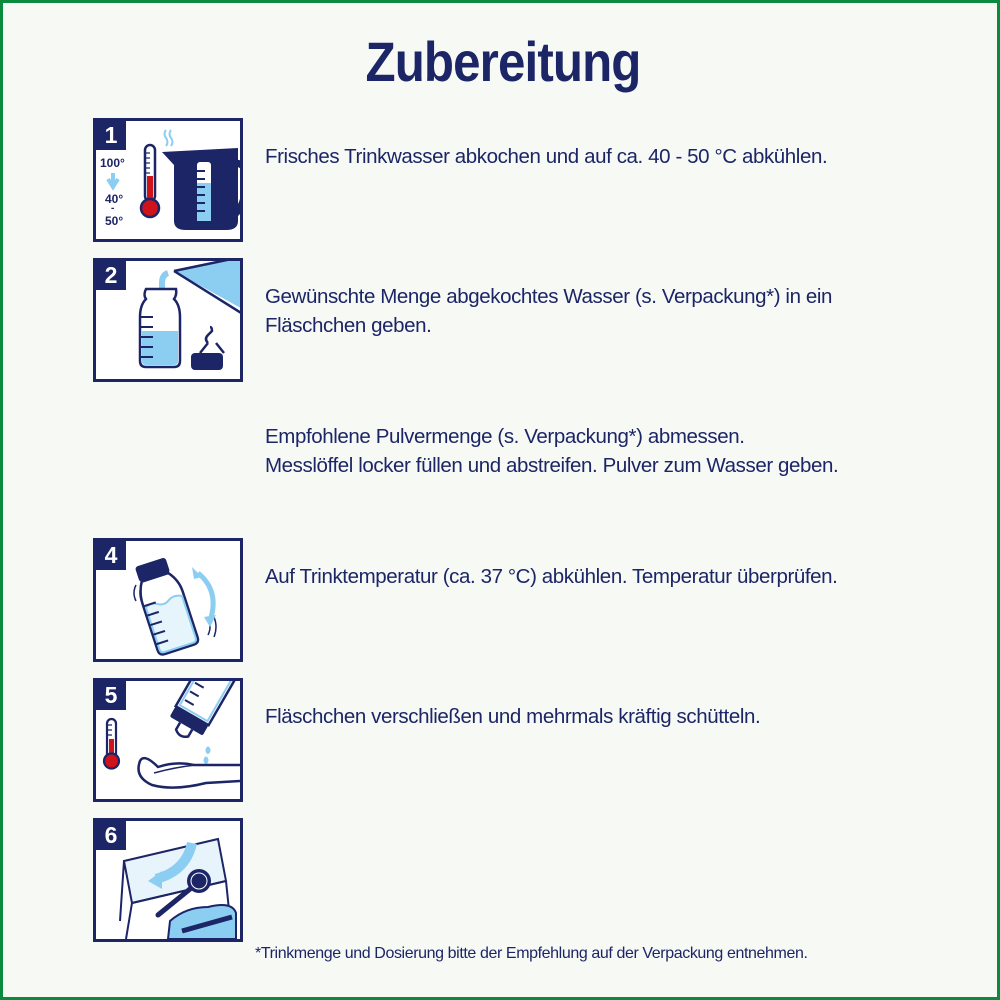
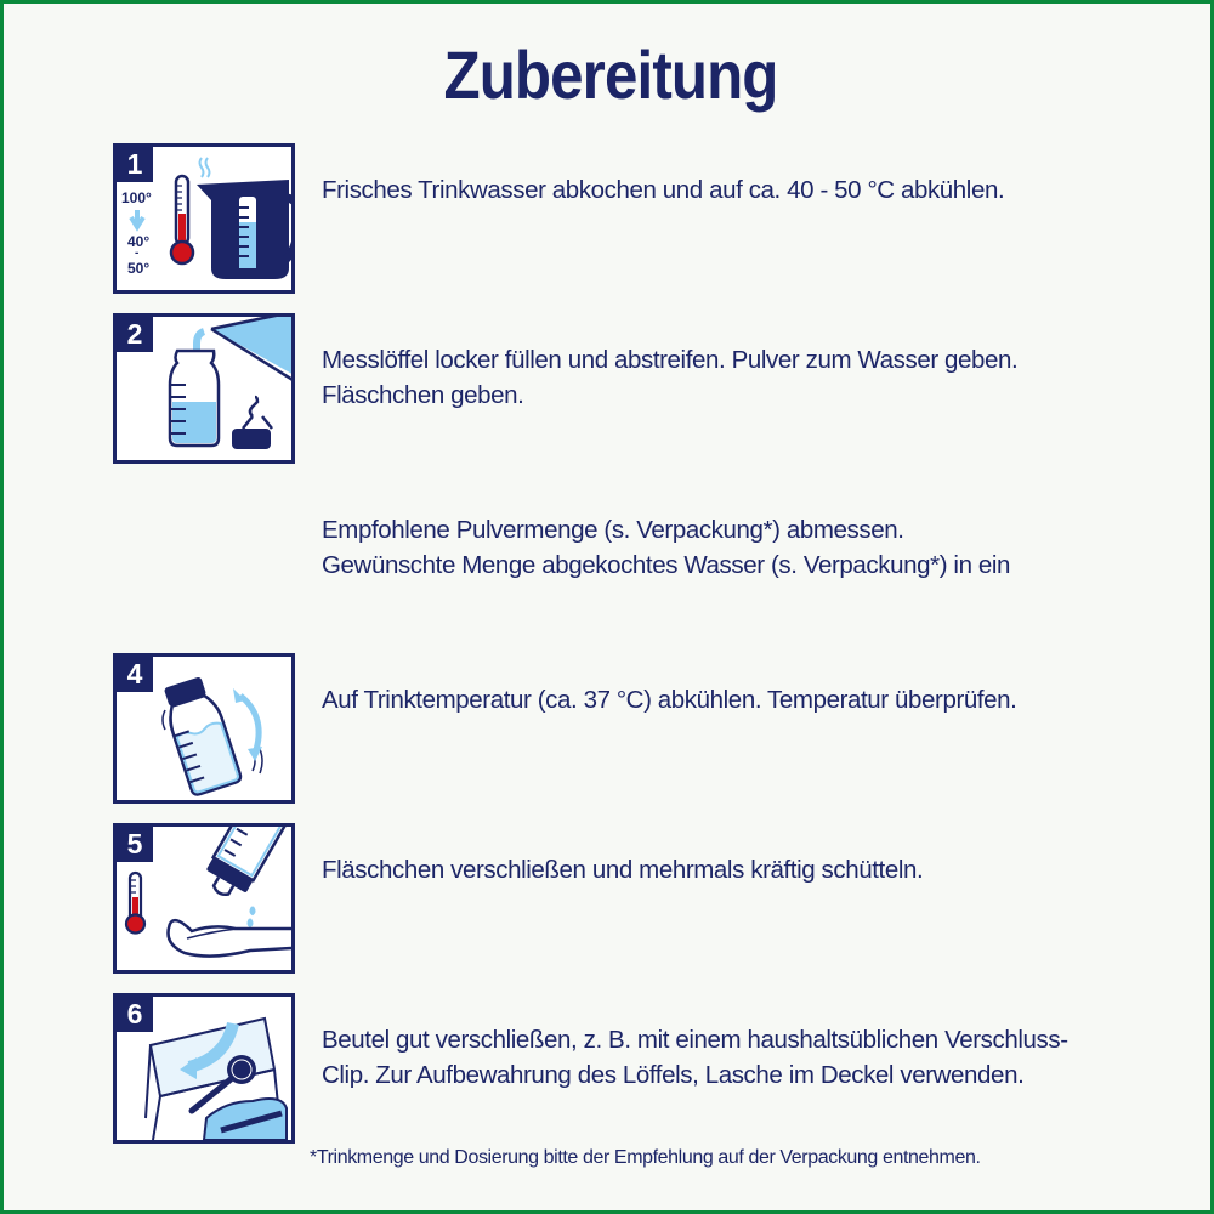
  Zubereitung
  1
  100°
  40°
  -
  50°
  Frisches Trinkwasser abkochen und auf ca. 40 - 50 °C abkühlen.
  2
- Gewünschte Menge abgekochtes Wasser (s. Verpackung*) in ein
+ Messlöffel locker füllen und abstreifen. Pulver zum Wasser geben.
  Fläschchen geben.
  Empfohlene Pulvermenge (s. Verpackung*) abmessen.
- Messlöffel locker füllen und abstreifen. Pulver zum Wasser geben.
+ Gewünschte Menge abgekochtes Wasser (s. Verpackung*) in ein
  4
  Auf Trinktemperatur (ca. 37 °C) abkühlen. Temperatur überprüfen.
  5
  Fläschchen verschließen und mehrmals kräftig schütteln.
  6
+ Beutel gut verschließen, z. B. mit einem haushaltsüblichen Verschluss-
+ Clip. Zur Aufbewahrung des Löffels, Lasche im Deckel verwenden.
  *Trinkmenge und Dosierung bitte der Empfehlung auf der Verpackung entnehmen.
